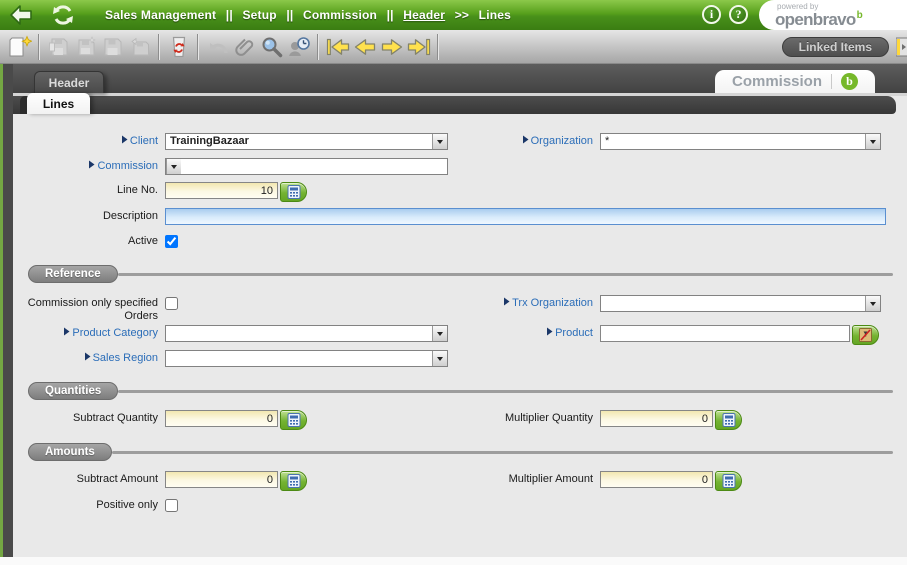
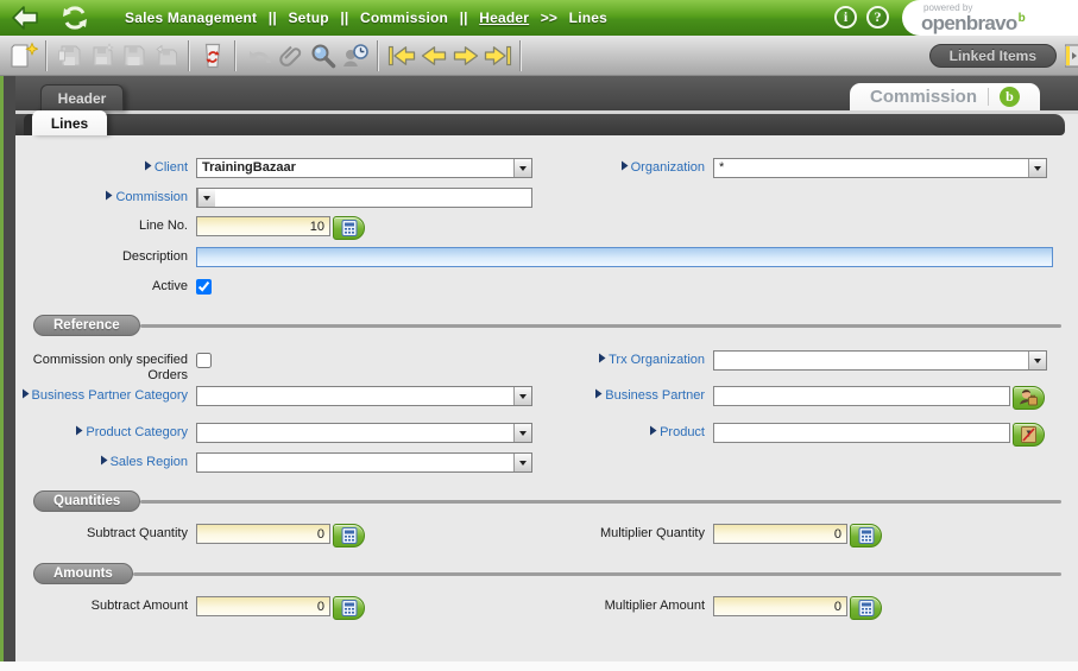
  Sales Management || Setup || Commission || Header >> Lines
  i
  ?
  powered by
  openbravob
  Linked Items
  Header
  Lines
  Commission
  b
  Client
  TrainingBazaar
  Organization
  *
  Commission
  Line No.
  10
  Description
  Active
  Reference
  Commission only specified Orders
  Trx Organization
+ Business Partner Category
+ Business Partner
  Product Category
  Product
  Sales Region
  Quantities
  Subtract Quantity
  0
  Multiplier Quantity
  0
  Amounts
  Subtract Amount
  0
  Multiplier Amount
  0
- Positive only
